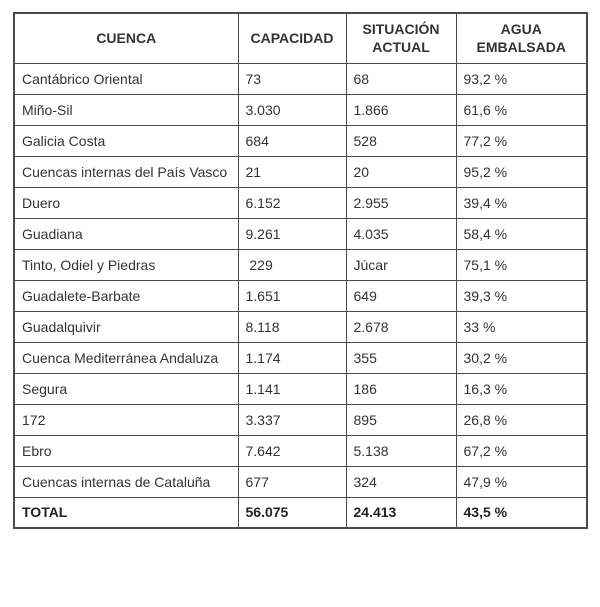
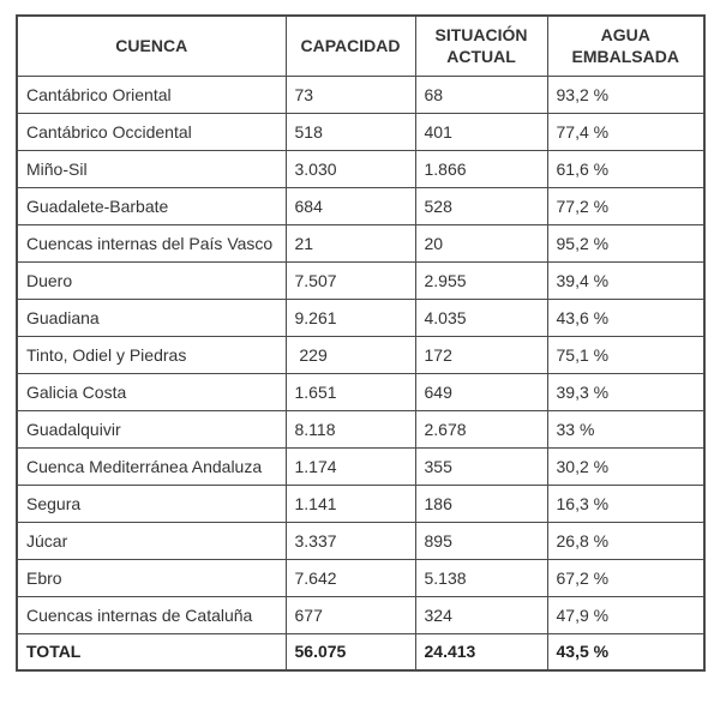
  CUENCA	CAPACIDAD	SITUACIÓN ACTUAL	AGUA EMBALSADA
  Cantábrico Oriental	73	68	93,2 %
+ Cantábrico Occidental	518	401	77,4 %
  Miño-Sil	3.030	1.866	61,6 %
- Galicia Costa	684	528	77,2 %
+ Guadalete-Barbate	684	528	77,2 %
  Cuencas internas del País Vasco	21	20	95,2 %
- Duero	6.152	2.955	39,4 %
+ Duero	7.507	2.955	39,4 %
- Guadiana	9.261	4.035	58,4 %
+ Guadiana	9.261	4.035	43,6 %
- Tinto, Odiel y Piedras	229	Júcar	75,1 %
+ Tinto, Odiel y Piedras	229	172	75,1 %
- Guadalete-Barbate	1.651	649	39,3 %
+ Galicia Costa	1.651	649	39,3 %
  Guadalquivir	8.118	2.678	33 %
  Cuenca Mediterránea Andaluza	1.174	355	30,2 %
  Segura	1.141	186	16,3 %
- 172	3.337	895	26,8 %
+ Júcar	3.337	895	26,8 %
  Ebro	7.642	5.138	67,2 %
  Cuencas internas de Cataluña	677	324	47,9 %
  TOTAL	56.075	24.413	43,5 %
